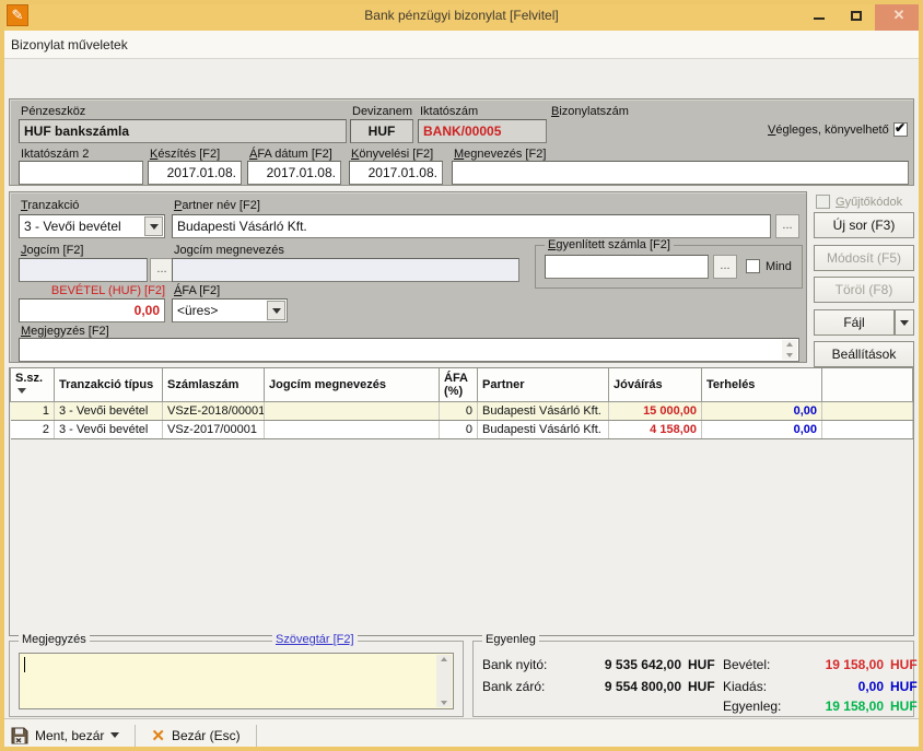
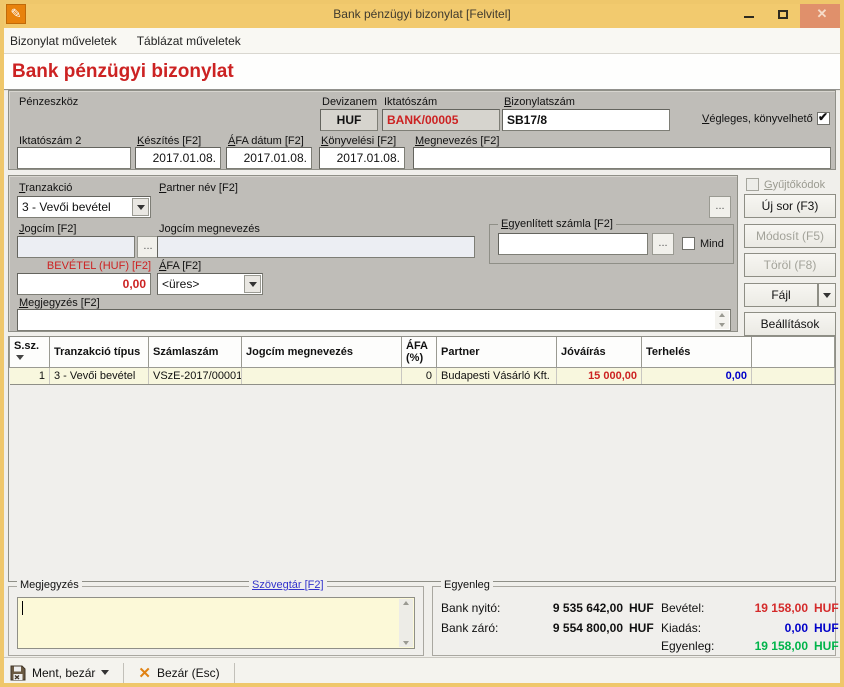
  ✎
  Bank pénzügyi bizonylat [Felvitel]
  ✕
  Bizonylat műveletek
+ Táblázat műveletek
+ Bank pénzügyi bizonylat
  Pénzeszköz
- HUF bankszámla
  Devizanem
  HUF
  Iktatószám
  BANK/00005
  Bizonylatszám
+ SB17/8
  Végleges, könyvelhető
  Iktatószám 2
  Készítés [F2]
  2017.01.08.
  ÁFA dátum [F2]
  2017.01.08.
  Könyvelési [F2]
  2017.01.08.
  Megnevezés [F2]
  Tranzakció
  3 - Vevői bevétel
  Partner név [F2]
- Budapesti Vásárló Kft.
  ...
  Jogcím [F2]
  ...
  Jogcím megnevezés
  Egyenlített számla [F2]
  ...
  Mind
  BEVÉTEL (HUF) [F2]
  0,00
  ÁFA [F2]
  <üres>
  Megjegyzés [F2]
  Gyűjtőkódok
  Új sor (F3)
  Módosít (F5)
  Töröl (F8)
  Fájl
  Beállítások
  S.sz.	Tranzakció típus	Számlaszám	Jogcím megnevezés	ÁFA (%)	Partner	Jóváírás	Terhelés
- 1	3 - Vevői bevétel	VSzE-2018/00001		0	Budapesti Vásárló Kft.	15 000,00	0,00
+ 1	3 - Vevői bevétel	VSzE-2017/00001		0	Budapesti Vásárló Kft.	15 000,00	0,00
- 2	3 - Vevői bevétel	VSz-2017/00001		0	Budapesti Vásárló Kft.	4 158,00	0,00
  Megjegyzés
  Szövegtár [F2]
  Egyenleg
  Bank nyitó:
  9 535 642,00
  HUF
  Bank záró:
  9 554 800,00
  HUF
  Bevétel:
  19 158,00
  HUF
  Kiadás:
  0,00
  HUF
  Egyenleg:
  19 158,00
  HUF
  Ment, bezár
  ✕
  Bezár (Esc)
